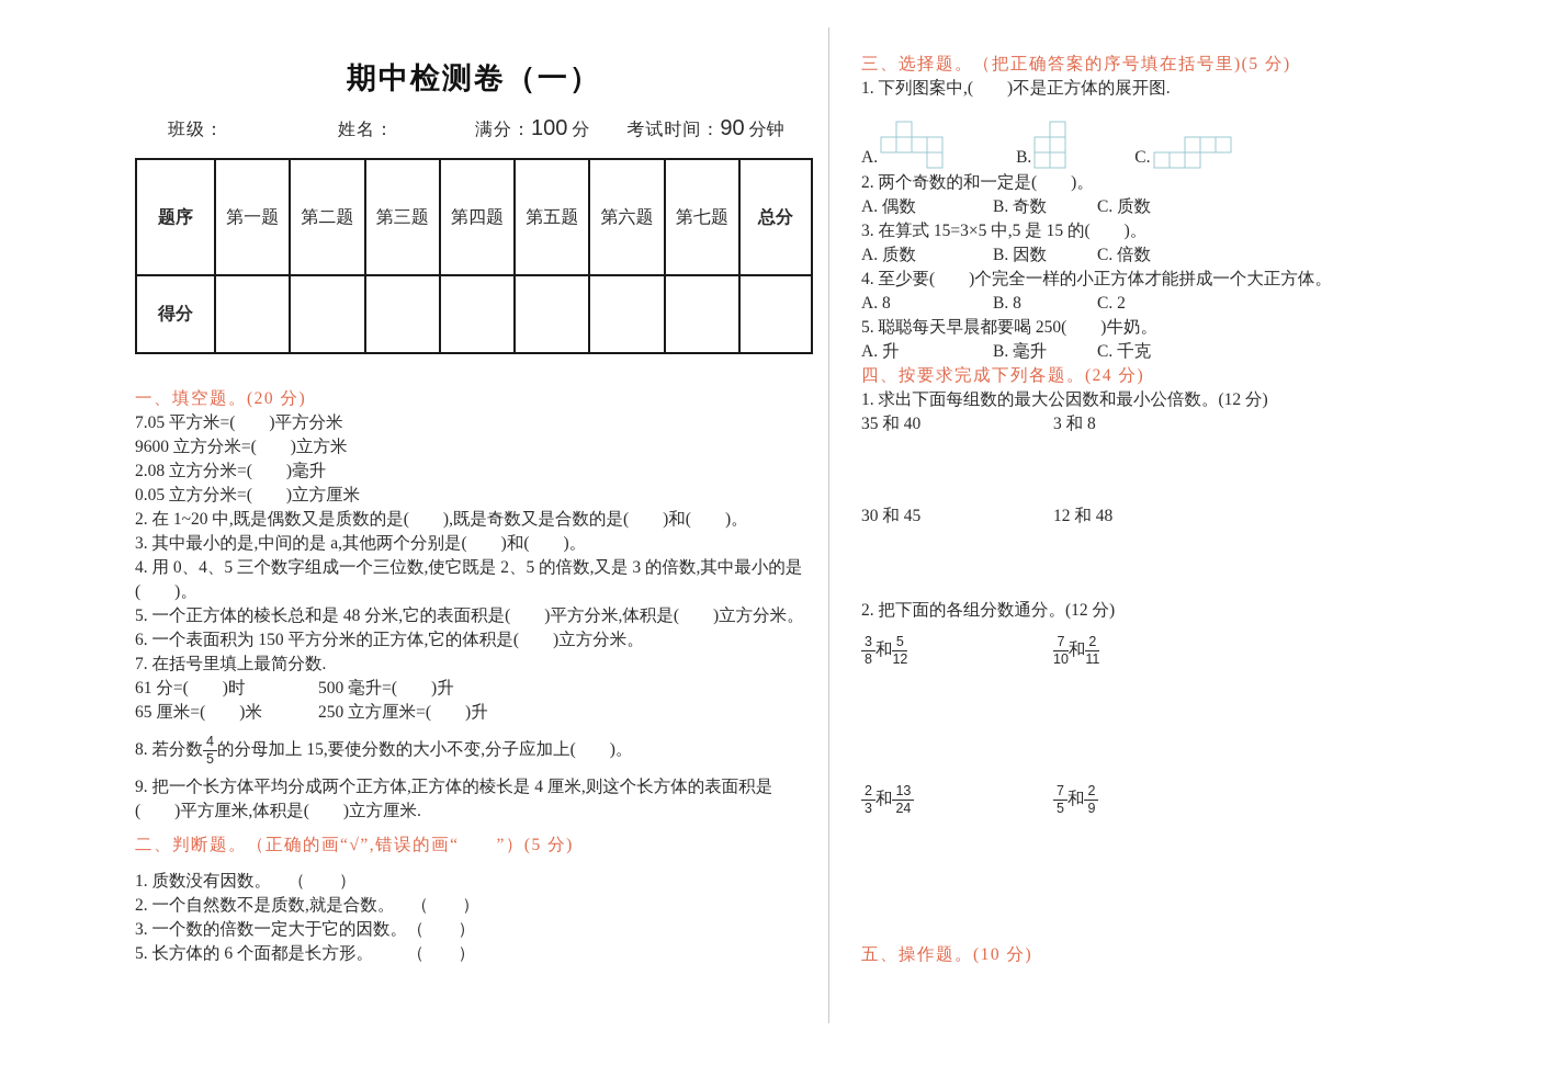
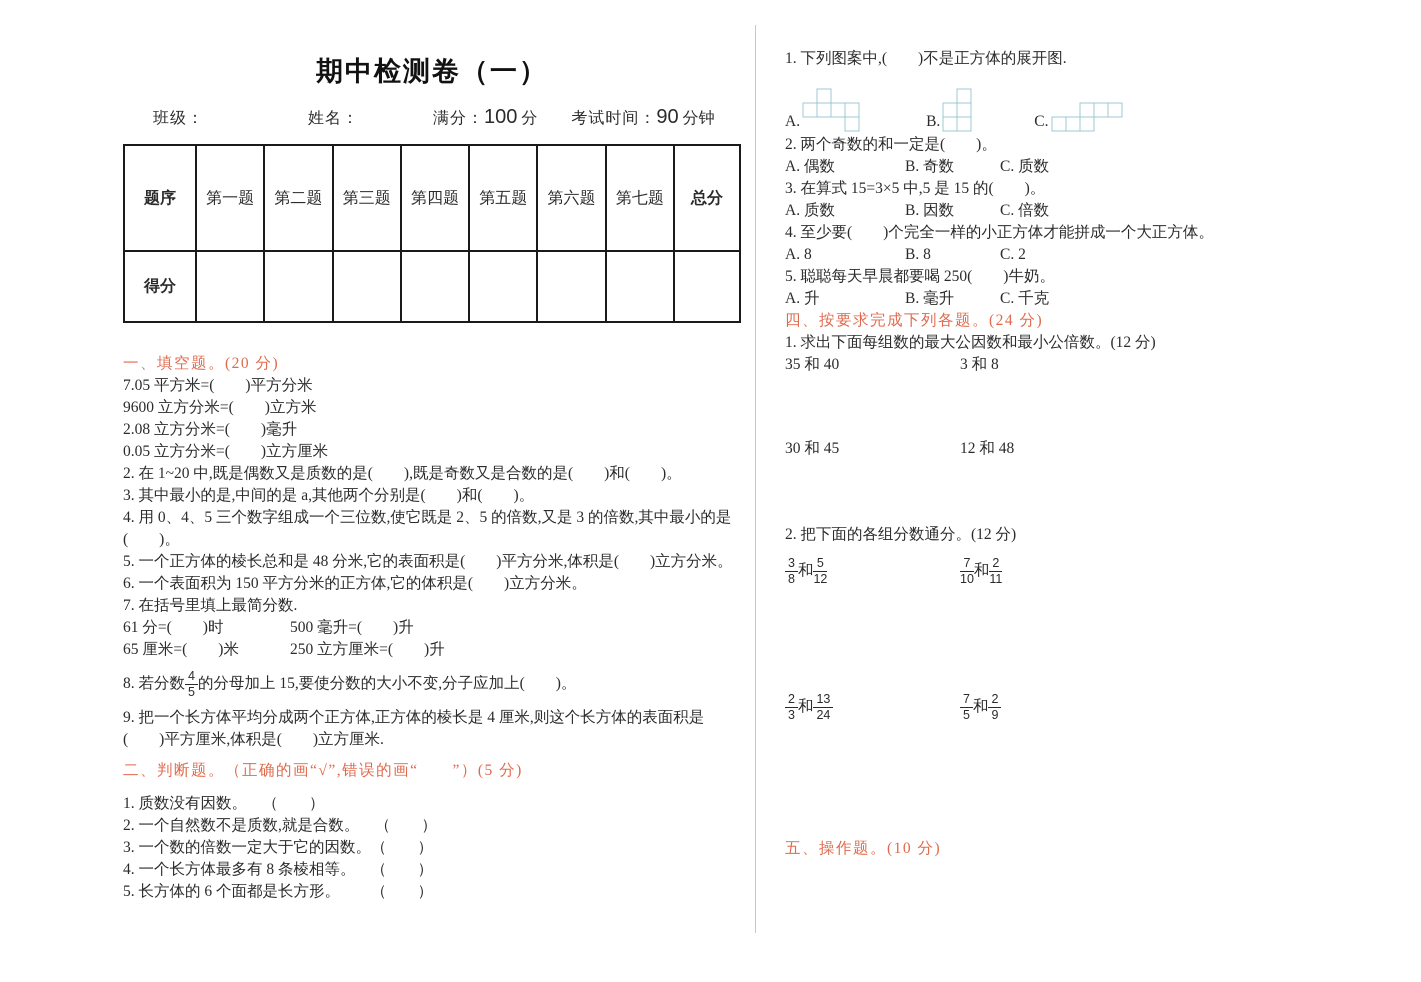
  期中检测卷（一）
  班级： 姓名： 满分：100 分 考试时间：90 分钟
  题序	第一题	第二题	第三题	第四题	第五题	第六题	第七题	总分
  得分
  一、填空题。(20 分)
  7.05 平方米=( )平方分米
  9600 立方分米=( )立方米
  2.08 立方分米=( )毫升
  0.05 立方分米=( )立方厘米
  2. 在 1~20 中,既是偶数又是质数的是( ),既是奇数又是合数的是( )和( )。
  3. 其中最小的是,中间的是 a,其他两个分别是( )和( )。
  4. 用 0、4、5 三个数字组成一个三位数,使它既是 2、5 的倍数,又是 3 的倍数,其中最小的是( )。
  5. 一个正方体的棱长总和是 48 分米,它的表面积是( )平方分米,体积是( )立方分米。
  6. 一个表面积为 150 平方分米的正方体,它的体积是( )立方分米。
  7. 在括号里填上最简分数.
  61 分=( )时
  500 毫升=( )升
  65 厘米=( )米
  250 立方厘米=( )升
  8. 若分数
  4
  5
  的分母加上 15,要使分数的大小不变,分子应加上( )。
  9. 把一个长方体平均分成两个正方体,正方体的棱长是 4 厘米,则这个长方体的表面积是( )平方厘米,体积是( )立方厘米.
  二、判断题。（正确的画“√”,错误的画“ ”）(5 分)
  1. 质数没有因数。 （ ）
  2. 一个自然数不是质数,就是合数。 （ ）
  3. 一个数的倍数一定大于它的因数。（ ）
+ 4. 一个长方体最多有 8 条棱相等。 （ ）
  5. 长方体的 6 个面都是长方形。 （ ）
- 三、选择题。（把正确答案的序号填在括号里)(5 分)
  1. 下列图案中,( )不是正方体的展开图.
  A.
  B.
  C.
  2. 两个奇数的和一定是( )。
  A. 偶数
  B. 奇数
  C. 质数
  3. 在算式 15=3×5 中,5 是 15 的( )。
  A. 质数
  B. 因数
  C. 倍数
  4. 至少要( )个完全一样的小正方体才能拼成一个大正方体。
  A. 8
  B. 8
  C. 2
  5. 聪聪每天早晨都要喝 250( )牛奶。
  A. 升
  B. 毫升
  C. 千克
  四、按要求完成下列各题。(24 分)
  1. 求出下面每组数的最大公因数和最小公倍数。(12 分)
  35 和 40
  3 和 8
  30 和 45
  12 和 48
  2. 把下面的各组分数通分。(12 分)
  3
  8
  和
  5
  12
  7
  10
  和
  2
  11
  2
  3
  和
  13
  24
  7
  5
  和
  2
  9
  五、操作题。(10 分)
